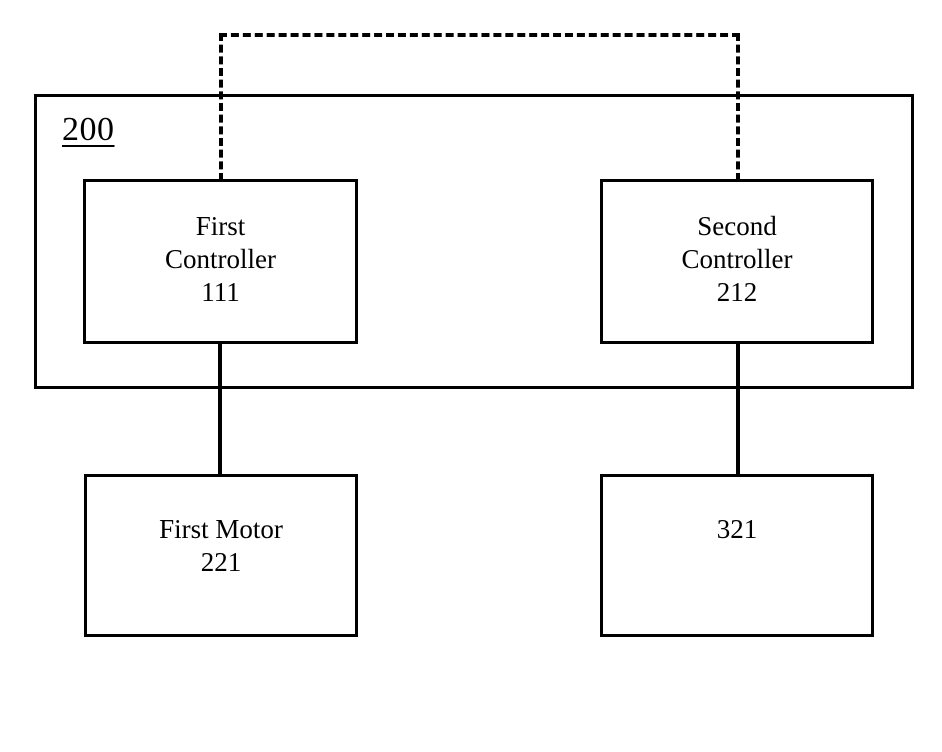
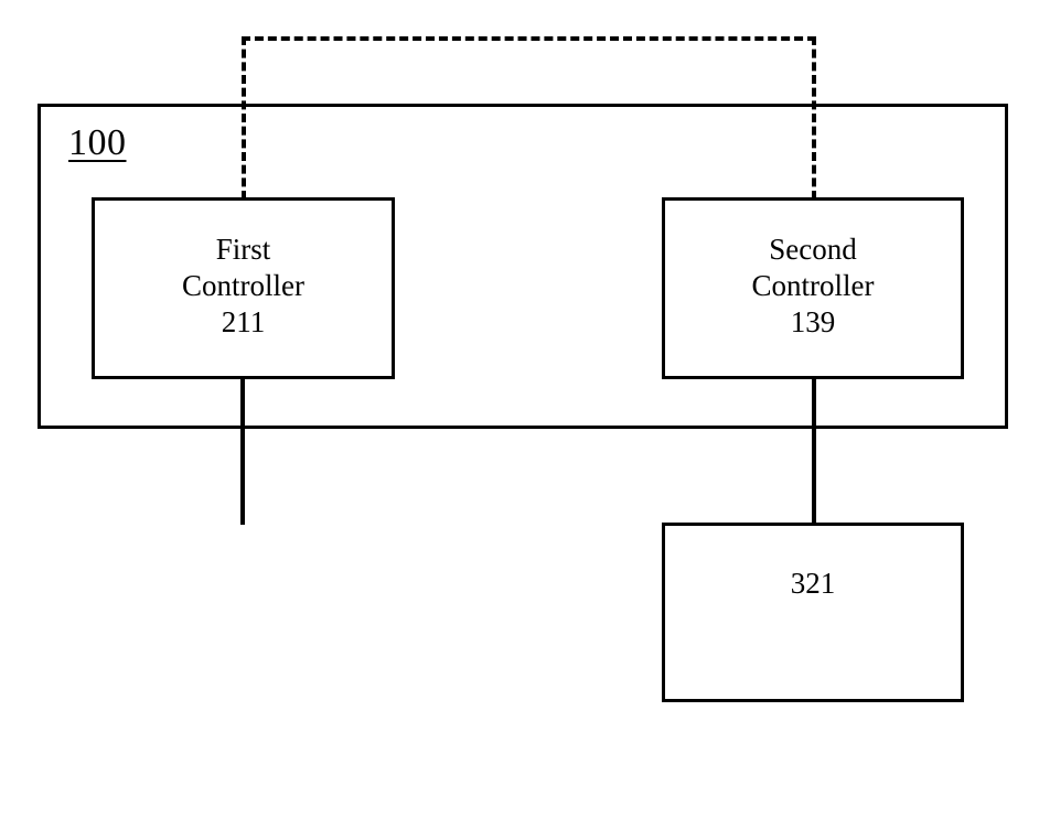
- 200
+ 100
  First
  Controller
- 111
+ 211
  Second
  Controller
- 212
+ 139
- First Motor
- 221
  321
